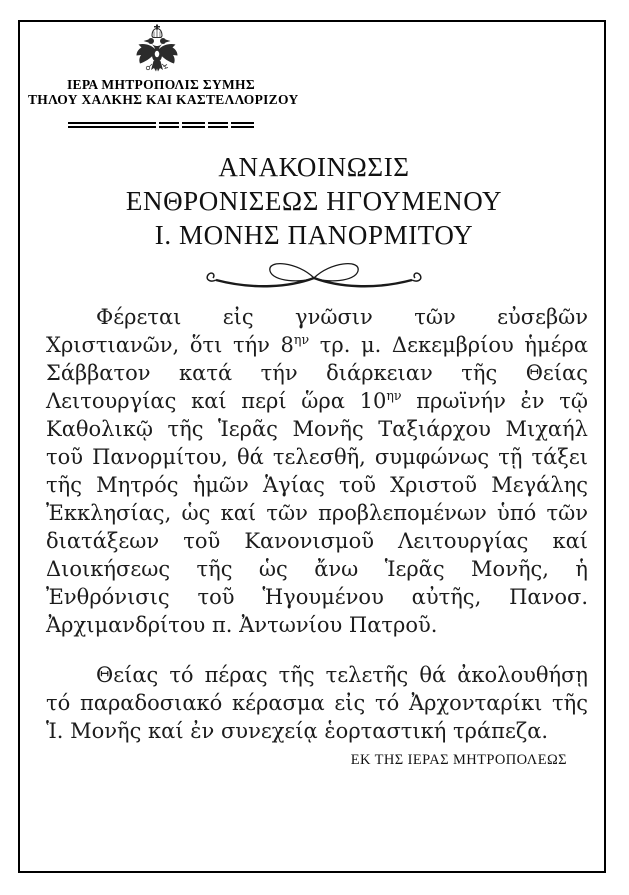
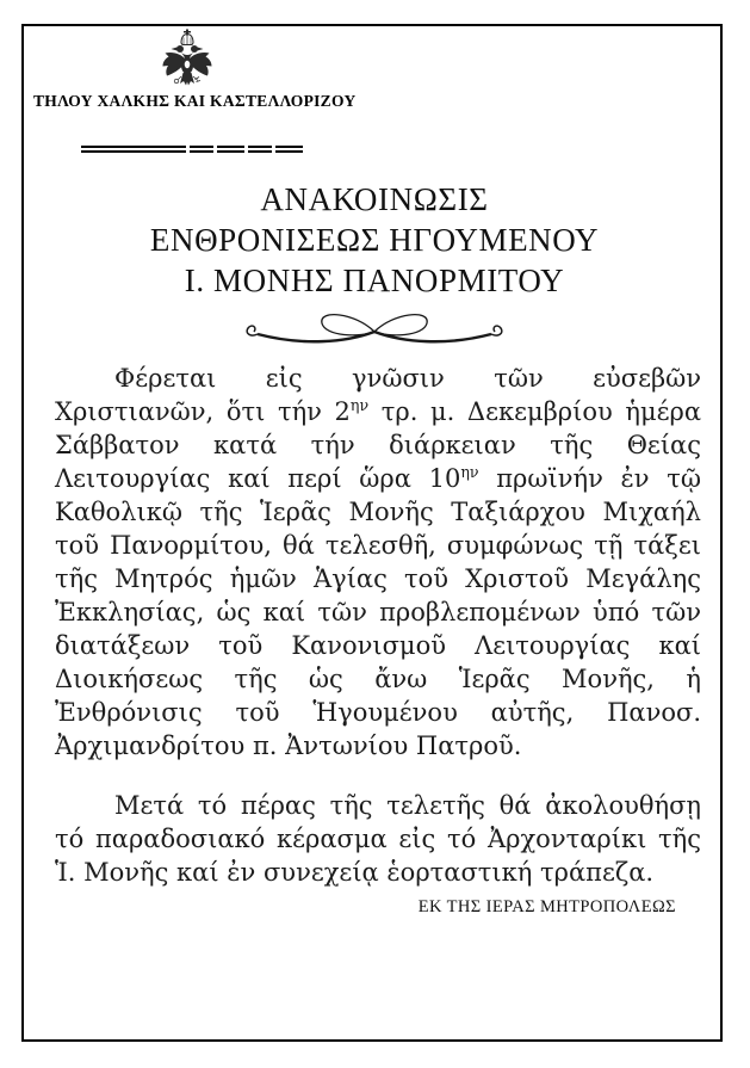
- ΙΕΡΑ ΜΗΤΡΟΠΟΛΙΣ ΣΥΜΗΣ
  ΤΗΛΟΥ ΧΑΛΚΗΣ ΚΑΙ ΚΑΣΤΕΛΛΟΡΙΖΟΥ
  ΑΝΑΚΟΙΝΩΣΙΣ
  ΕΝΘΡΟΝΙΣΕΩΣ ΗΓΟΥΜΕΝΟΥ
  Ι. ΜΟΝΗΣ ΠΑΝΟΡΜΙΤΟΥ
- Φέρεται εἰς γνῶσιν τῶν εὐσεβῶν Χριστιανῶν, ὅτι τήν 8ην τρ. μ. Δεκεμβρίου ἡμέρα Σάββατον κατά τήν διάρκειαν τῆς Θείας Λειτουργίας καί περί ὥρα 10ην πρωϊνήν ἐν τῷ Καθολικῷ τῆς Ἱερᾶς Μονῆς Ταξιάρχου Μιχαήλ τοῦ Πανορμίτου, θά τελεσθῆ, συμφώνως τῇ τάξει τῆς Μητρός ἡμῶν Ἁγίας τοῦ Χριστοῦ Μεγάλης Ἐκκλησίας, ὡς καί τῶν προβλεπομένων ὑπό τῶν διατάξεων τοῦ Κανονισμοῦ Λειτουργίας καί Διοικήσεως τῆς ὡς ἄνω Ἱερᾶς Μονῆς, ἡ Ἐνθρόνισις τοῦ Ἡγουμένου αὐτῆς, Πανοσ. Ἀρχιμανδρίτου π. Ἀντωνίου Πατροῦ.
+ Φέρεται εἰς γνῶσιν τῶν εὐσεβῶν Χριστιανῶν, ὅτι τήν 2ην τρ. μ. Δεκεμβρίου ἡμέρα Σάββατον κατά τήν διάρκειαν τῆς Θείας Λειτουργίας καί περί ὥρα 10ην πρωϊνήν ἐν τῷ Καθολικῷ τῆς Ἱερᾶς Μονῆς Ταξιάρχου Μιχαήλ τοῦ Πανορμίτου, θά τελεσθῆ, συμφώνως τῇ τάξει τῆς Μητρός ἡμῶν Ἁγίας τοῦ Χριστοῦ Μεγάλης Ἐκκλησίας, ὡς καί τῶν προβλεπομένων ὑπό τῶν διατάξεων τοῦ Κανονισμοῦ Λειτουργίας καί Διοικήσεως τῆς ὡς ἄνω Ἱερᾶς Μονῆς, ἡ Ἐνθρόνισις τοῦ Ἡγουμένου αὐτῆς, Πανοσ. Ἀρχιμανδρίτου π. Ἀντωνίου Πατροῦ.
- Θείας τό πέρας τῆς τελετῆς θά ἀκολουθήσῃ τό παραδοσιακό κέρασμα εἰς τό Ἀρχονταρίκι τῆς Ἱ. Μονῆς καί ἐν συνεχείᾳ ἑορταστική τράπεζα.
+ Μετά τό πέρας τῆς τελετῆς θά ἀκολουθήσῃ τό παραδοσιακό κέρασμα εἰς τό Ἀρχονταρίκι τῆς Ἱ. Μονῆς καί ἐν συνεχείᾳ ἑορταστική τράπεζα.
  ΕΚ ΤΗΣ ΙΕΡΑΣ ΜΗΤΡΟΠΟΛΕΩΣ
